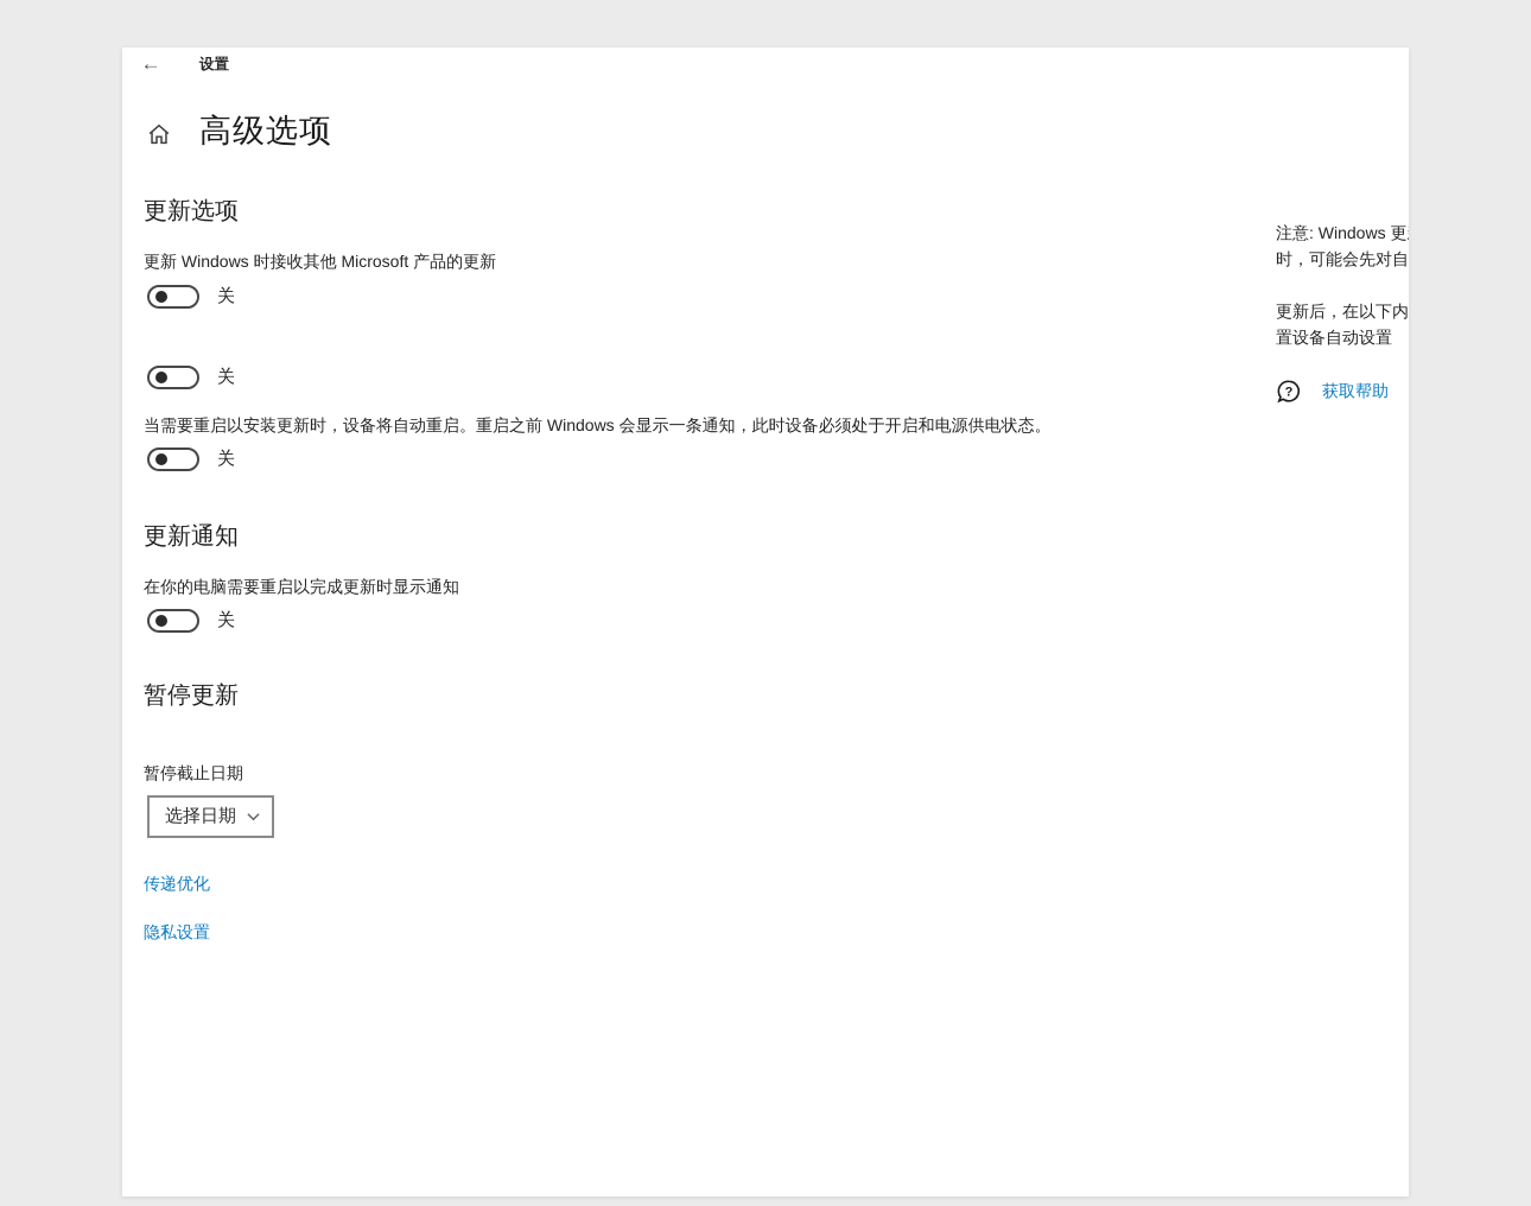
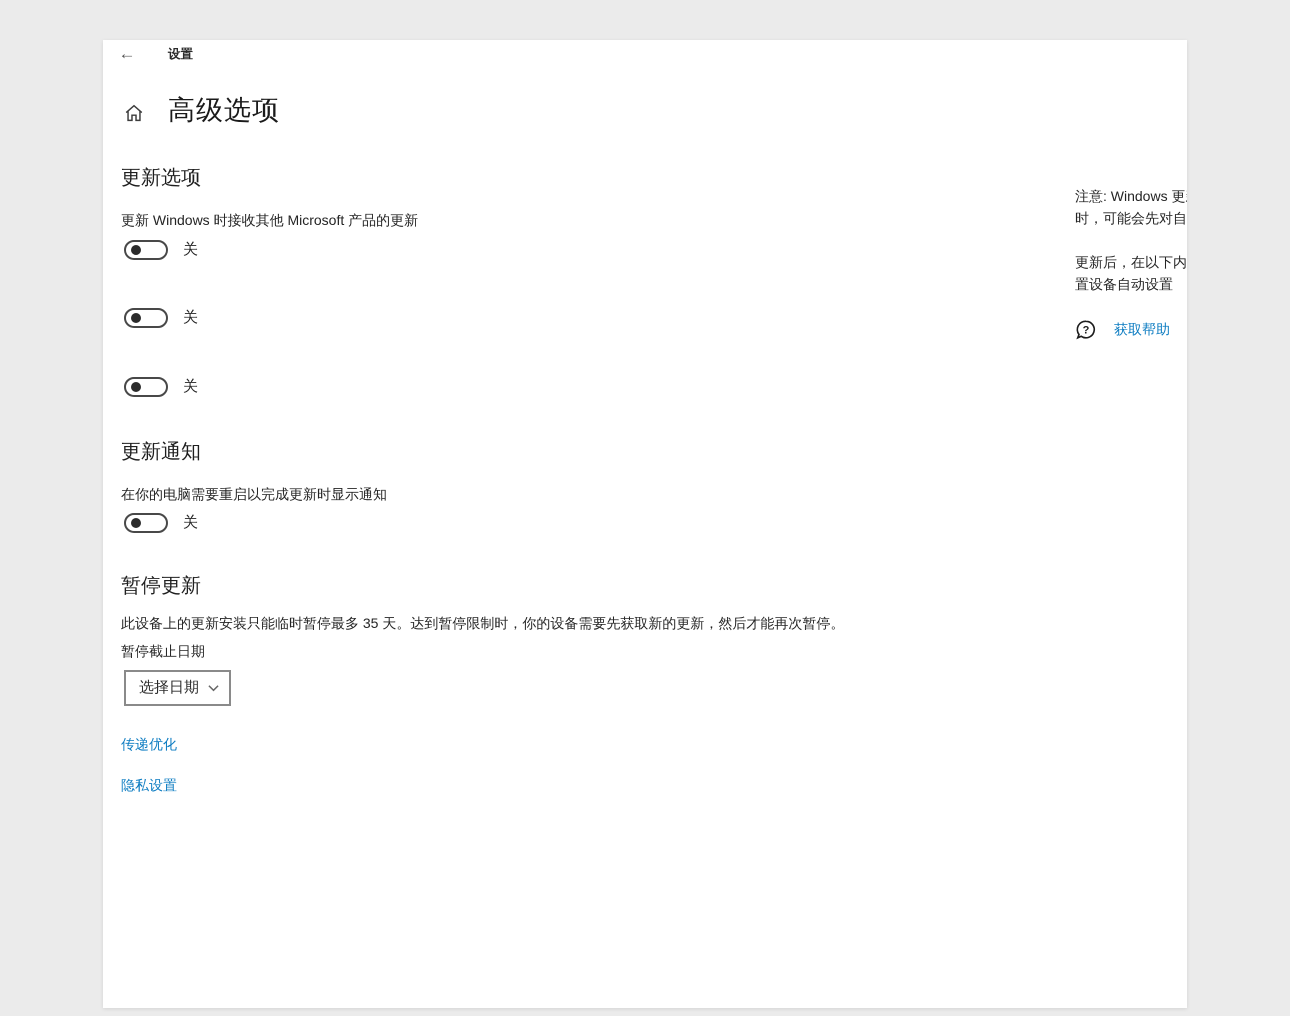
  ←
  设置
  高级选项
  更新选项
  更新 Windows 时接收其他 Microsoft 产品的更新
  关
  关
- 当需要重启以安装更新时，设备将自动重启。重启之前 Windows 会显示一条通知，此时设备必须处于开启和电源供电状态。
  关
  更新通知
  在你的电脑需要重启以完成更新时显示通知
  关
  暂停更新
+ 此设备上的更新安装只能临时暂停最多 35 天。达到暂停限制时，你的设备需要先获取新的更新，然后才能再次暂停。
  暂停截止日期
  选择日期
  传递优化
  隐私设置
  注意: Windows 更
  时，可能会先对自
  更新后，在以下内
  置设备自动设置
  ?
  获取帮助
